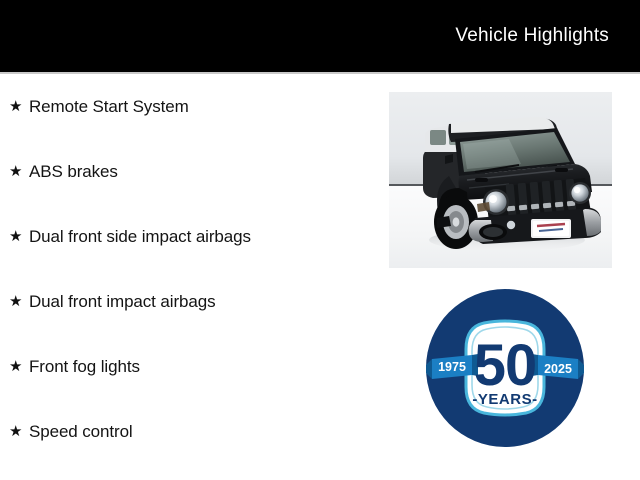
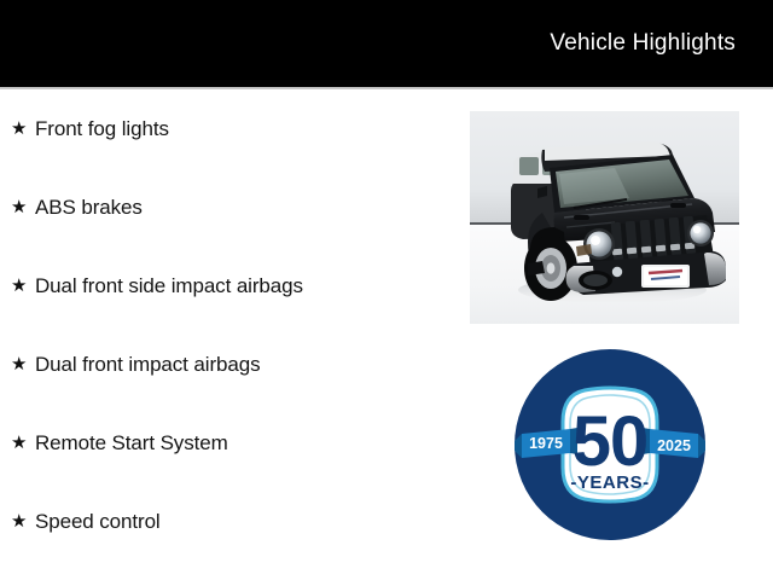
  Vehicle Highlights
  ★
- Remote Start System
+ Front fog lights
  ★
  ABS brakes
  ★
  Dual front side impact airbags
  ★
  Dual front impact airbags
  ★
- Front fog lights
+ Remote Start System
  ★
  Speed control
  1975
  2025
  50
  -YEARS-
